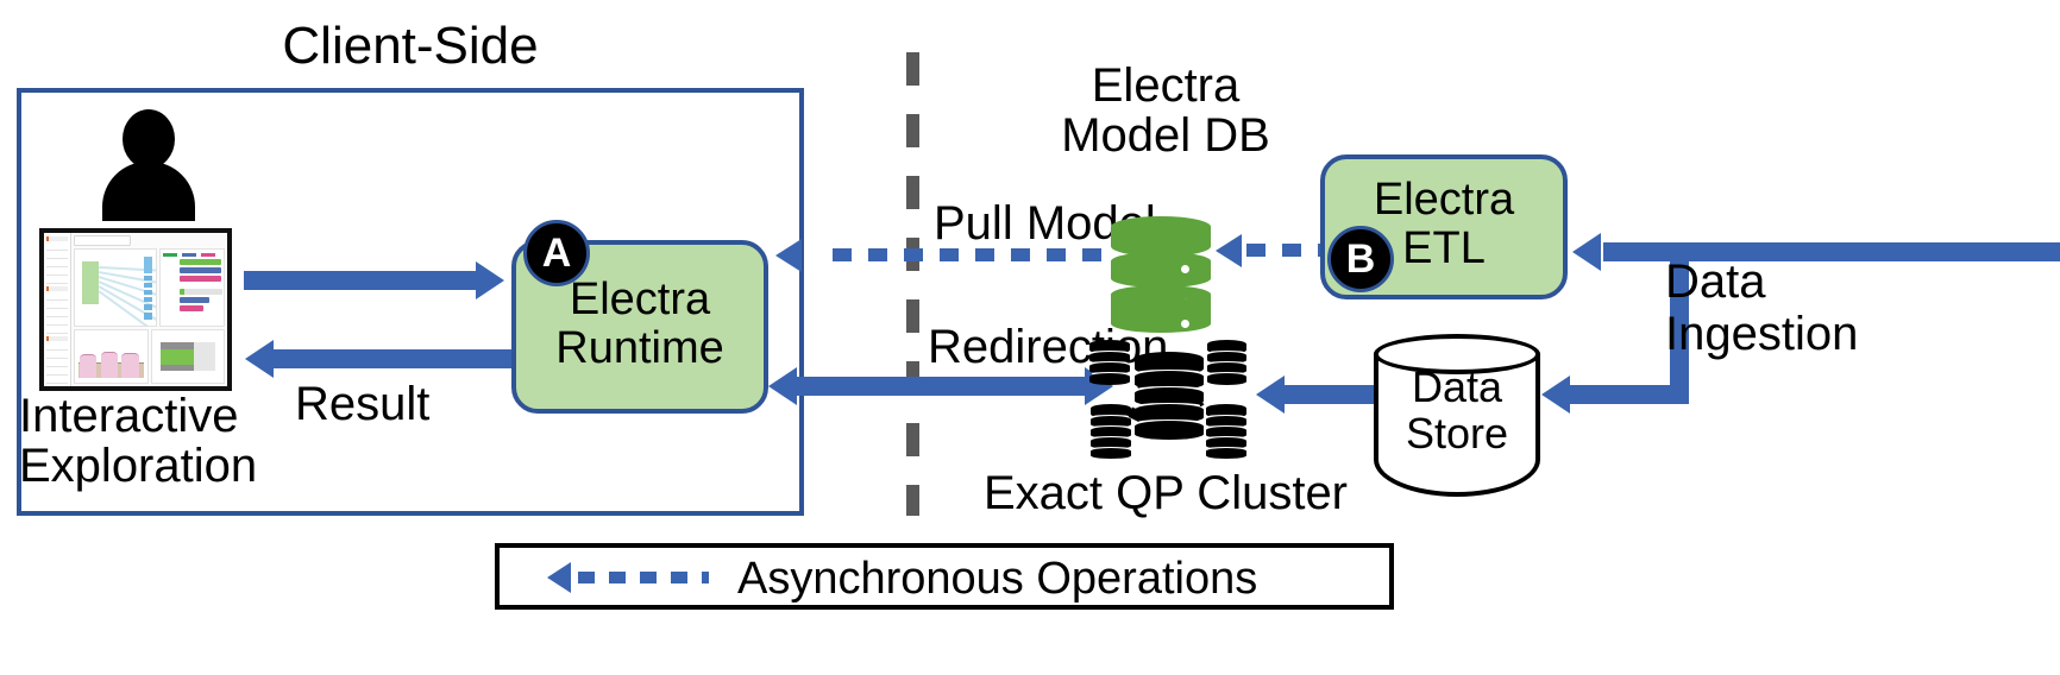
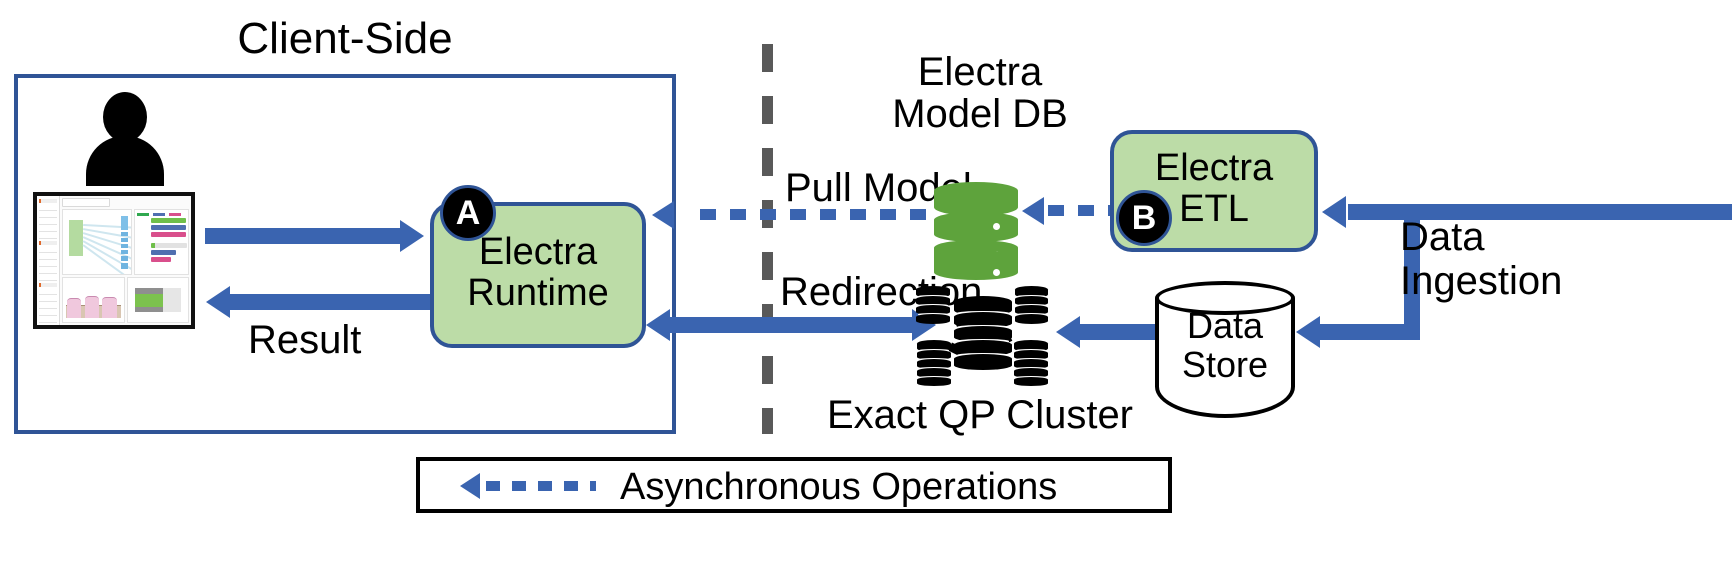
  Client-Side
- Interactive
- Exploration
  Result
  Electra
  Runtime
  A
  Pull Mod
  Electra
  Model DB
  Electra
  ETL
  B
  Redirecn
  Exact QP Cluster
  Data
  Store
  Data
  Ingestion
  Asynchronous Operations
